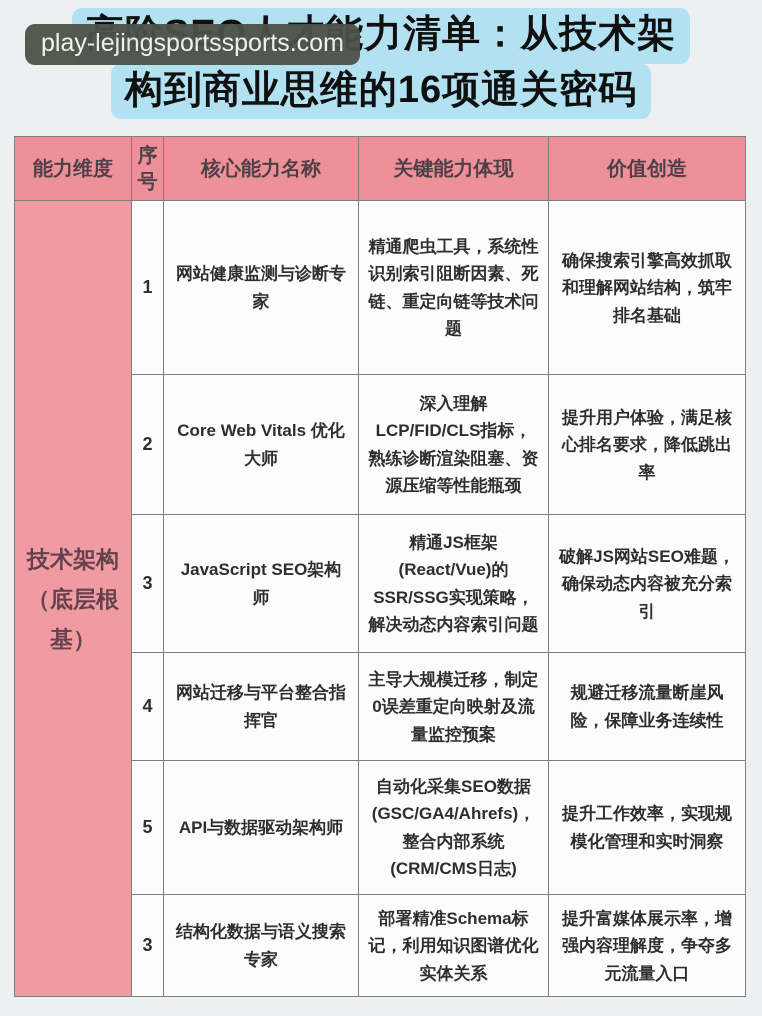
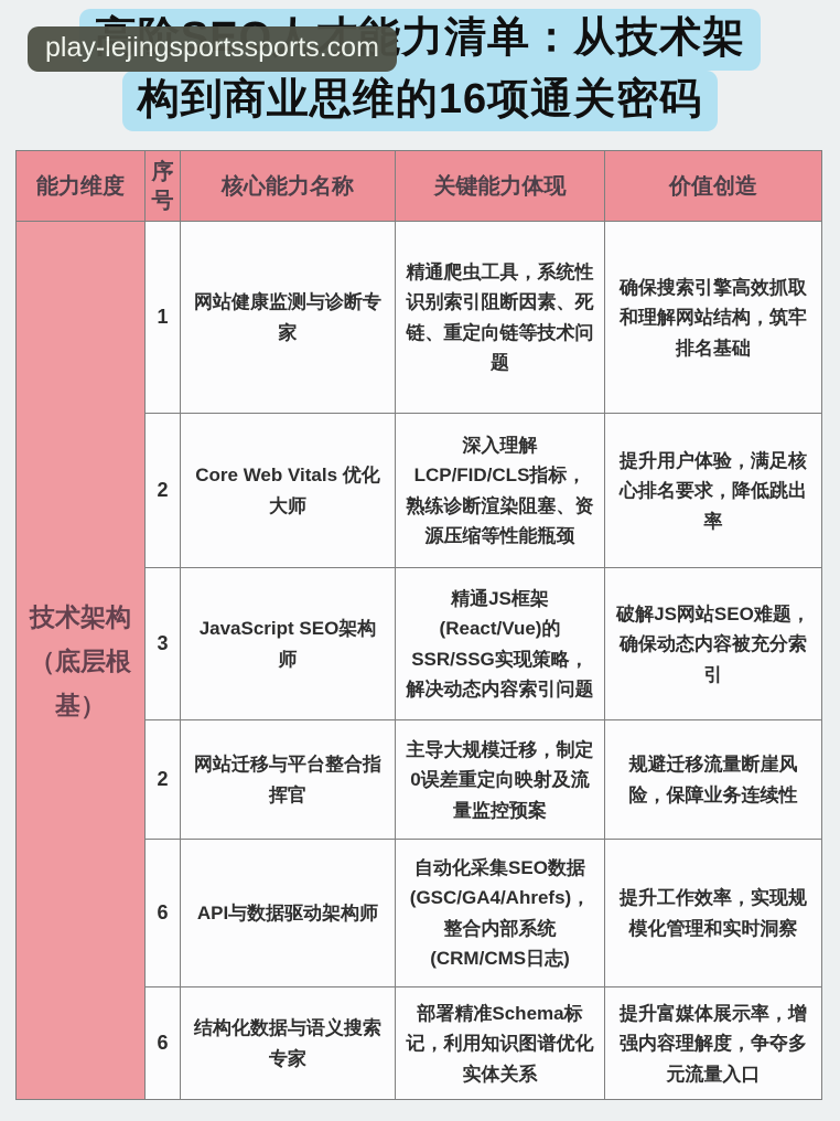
  play-lejingsportssports.com
  构到商业思维的16项通关密码
  能力维度	序号	核心能力名称	关键能力体现	价值创造
  技术架构（底层根基）	1	网站健康监测与诊断专家	精通爬虫工具，系统性识别索引阻断因素、死链、重定向链等技术问题	确保搜索引擎高效抓取和理解网站结构，筑牢排名基础
  2	Core Web Vitals 优化大师	深入理解LCP/FID/CLS指标，熟练诊断渲染阻塞、资源压缩等性能瓶颈	提升用户体验，满足核心排名要求，降低跳出率
  3	JavaScript SEO架构师	精通JS框架(React/Vue)的SSR/SSG实现策略，解决动态内容索引问题	破解JS网站SEO难题，确保动态内容被充分索引
- 4	网站迁移与平台整合指挥官	主导大规模迁移，制定0误差重定向映射及流量监控预案	规避迁移流量断崖风险，保障业务连续性
+ 2	网站迁移与平台整合指挥官	主导大规模迁移，制定0误差重定向映射及流量监控预案	规避迁移流量断崖风险，保障业务连续性
- 5	API与数据驱动架构师	自动化采集SEO数据(GSC/GA4/Ahrefs)，整合内部系统(CRM/CMS日志)	提升工作效率，实现规模化管理和实时洞察
+ 6	API与数据驱动架构师	自动化采集SEO数据(GSC/GA4/Ahrefs)，整合内部系统(CRM/CMS日志)	提升工作效率，实现规模化管理和实时洞察
- 3	结构化数据与语义搜索专家	部署精准Schema标记，利用知识图谱优化实体关系	提升富媒体展示率，增强内容理解度，争夺多元流量入口
+ 6	结构化数据与语义搜索专家	部署精准Schema标记，利用知识图谱优化实体关系	提升富媒体展示率，增强内容理解度，争夺多元流量入口
